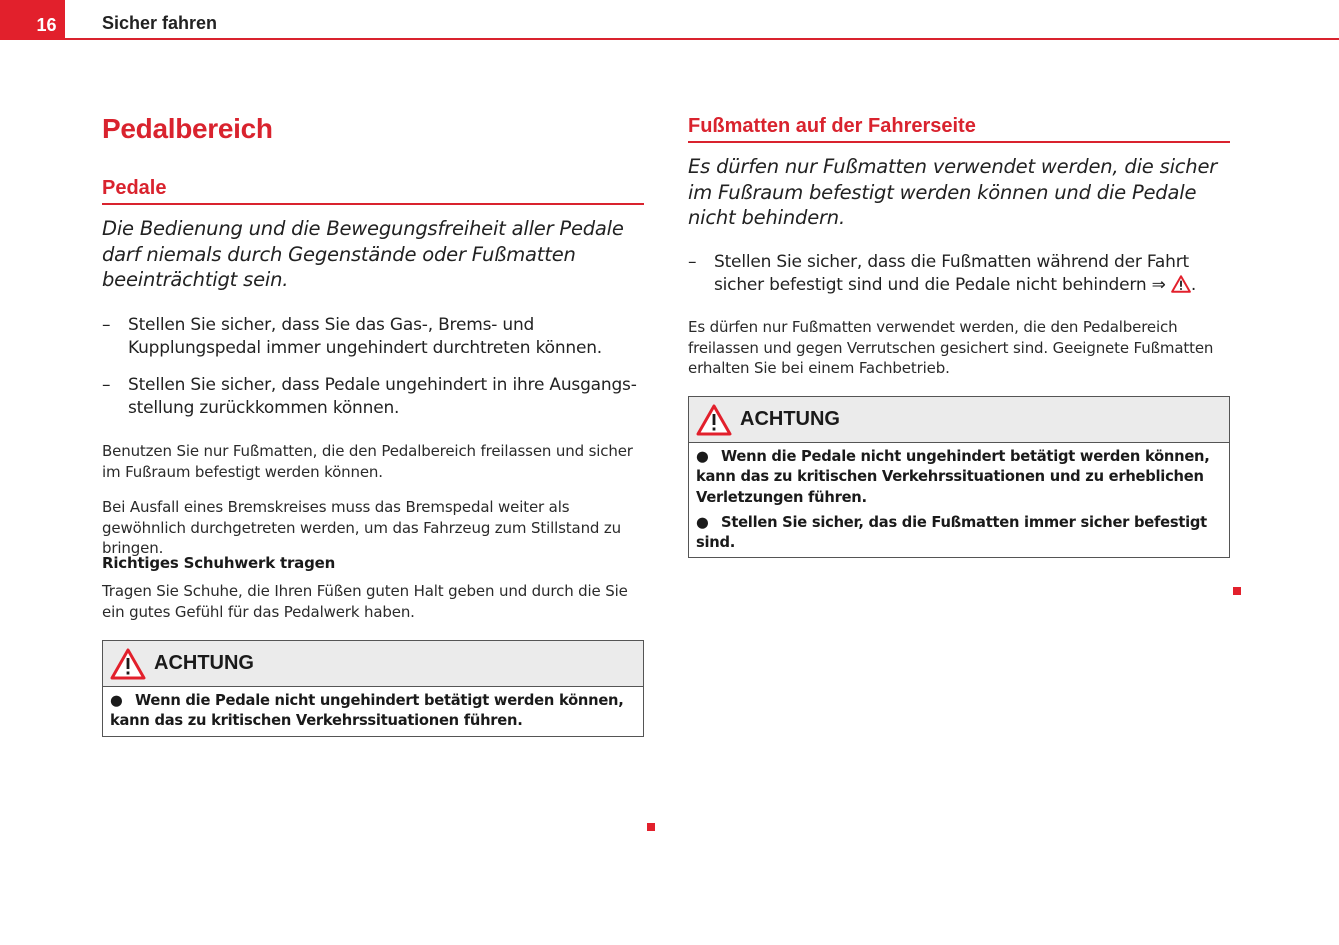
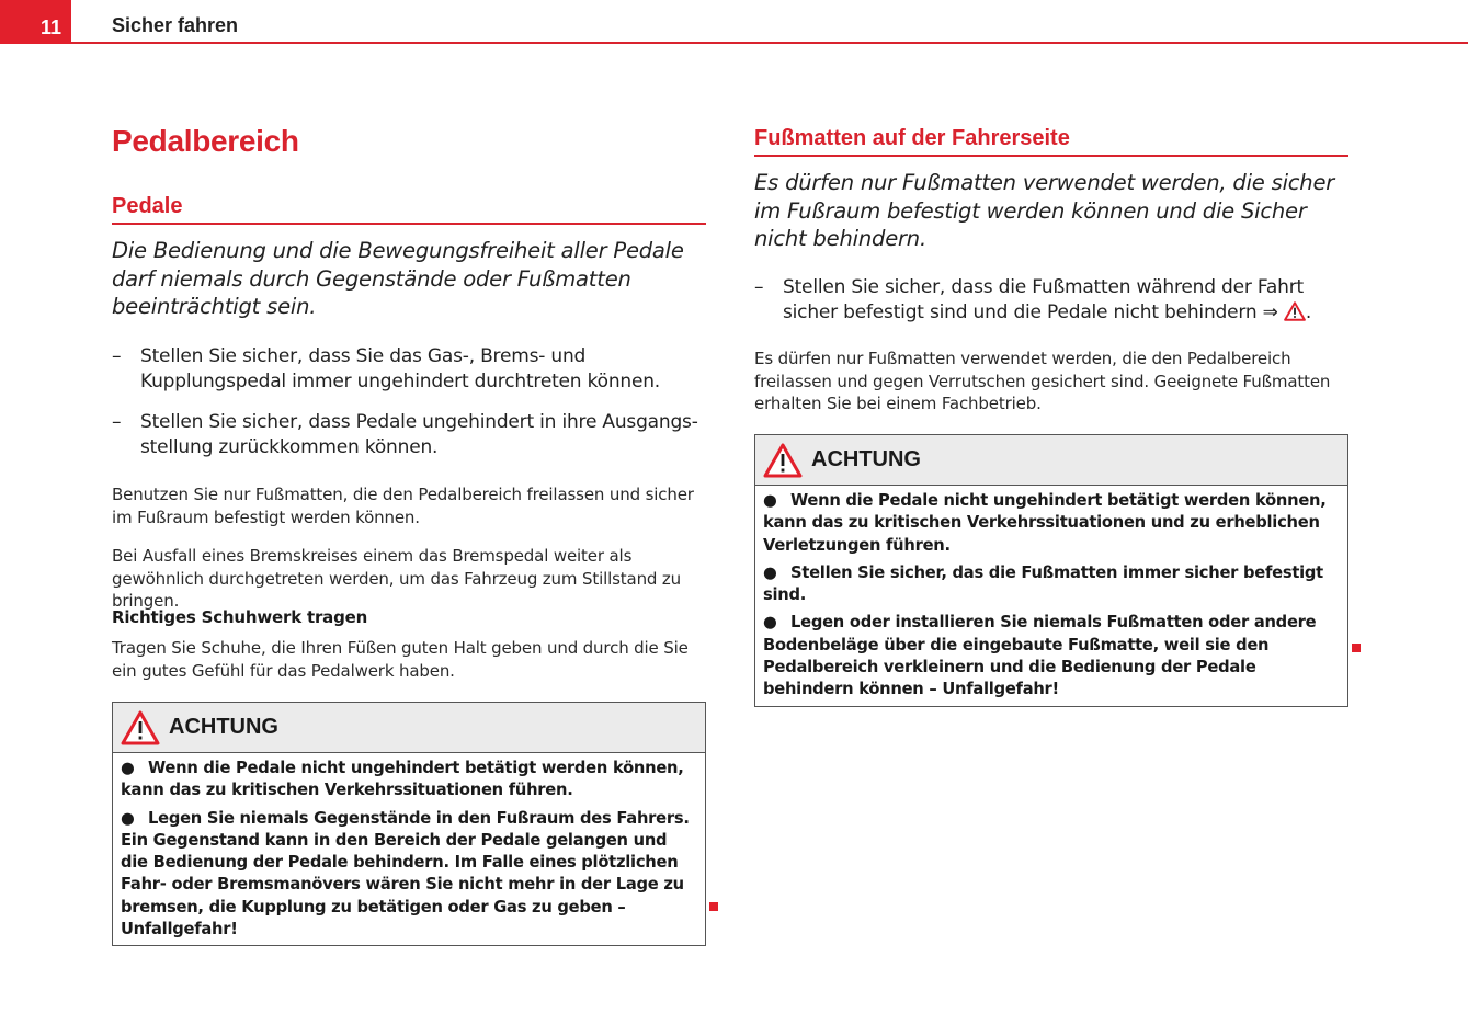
- 16
+ 11
  Sicher fahren
  Pedalbereich
  Pedale
  Die Bedienung und die Bewegungsfreiheit aller Pedale darf niemals durch Gegenstände oder Fußmatten beeinträchtigt sein.
  –
  Stellen Sie sicher, dass Sie das Gas-, Brems- und Kupplungspe­dal immer ungehindert durchtreten können.
  –
  Stellen Sie sicher, dass Pedale ungehindert in ihre Ausgangs­tellung zurückkommen können.
  Benutzen Sie nur Fußmatten, die den Pedalbereich freilassen und sicher im Fußraum befestigt werden können.
- Bei Ausfall eines Bremskreises muss das Bremspedal weiter als gewöhnlich durchgetreten werden, um das Fahrzeug zum Stillstand zu bringen.
+ Bei Ausfall eines Bremskreises einem das Bremspedal weiter als gewöhnlich durchgetreten werden, um das Fahrzeug zum Stillstand zu bringen.
  Richtiges Schuhwerk tragen
  Tragen Sie Schuhe, die Ihren Füßen guten Halt geben und durch die Sie ein gutes Gefühl für das Pedalwerk haben.
  ACHTUNG
  ● Wenn die Pedale nicht ungehindert betätigt werden können, kann das zu kritischen Verkehrssituationen führen.
+ ● Legen Sie niemals Gegenstände in den Fußraum des Fahrers. Ein Ge­genstand kann in den Bereich der Pedale gelangen und die Bedienung der Pedale behindern. Im Falle eines plötzlichen Fahr- oder Bremsmanö­vers wären Sie nicht mehr in der Lage zu bremsen, die Kupplung zu betä­tigen oder Gas zu geben – Unfallgefahr!
  Fußmatten auf der Fahrerseite
- Es dürfen nur Fußmatten verwendet werden, die sicher im Fußraum befestigt werden können und die Pedale nicht be­hindern.
+ Es dürfen nur Fußmatten verwendet werden, die sicher im Fußraum befestigt werden können und die Sicher nicht be­hindern.
  –
  Stellen Sie sicher, dass die Fußmatten während der Fahrt sicher befestigt sind und die Pedale nicht behindern ⇒ .
  Es dürfen nur Fußmatten verwendet werden, die den Pedalbereich freilas­sen und gegen Verrutschen gesichert sind. Geeignete Fußmatten erhalten Sie bei einem Fachbetrieb.
  ACHTUNG
  ● Wenn die Pedale nicht ungehindert betätigt werden können, kann das zu kritischen Verkehrssituationen und zu erheblichen Verletzungen füh­ren.
  ● Stellen Sie sicher, das die Fußmatten immer sicher befestigt sind.
+ ● Legen oder installieren Sie niemals Fußmatten oder andere Bodenbe­läge über die eingebaute Fußmatte, weil sie den Pedalbereich verkleinern und die Bedienung der Pedale behindern können – Unfallgefahr!
